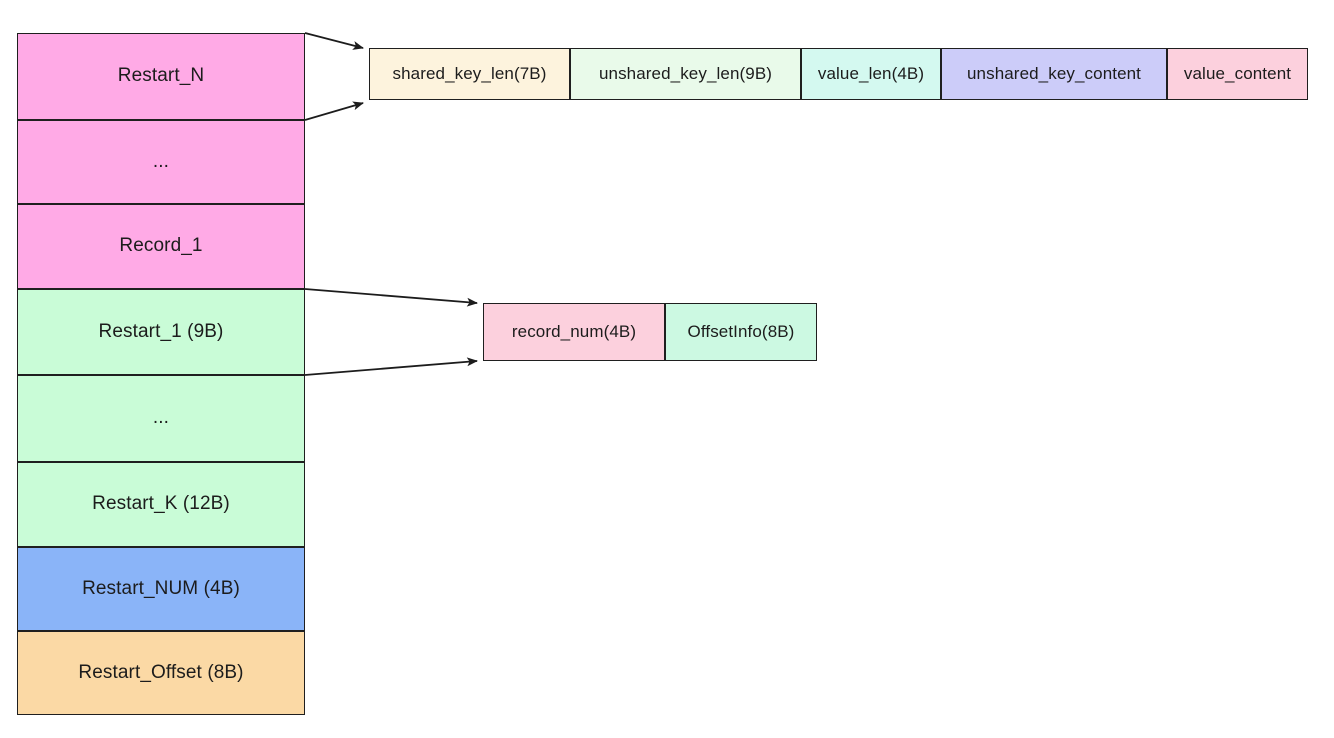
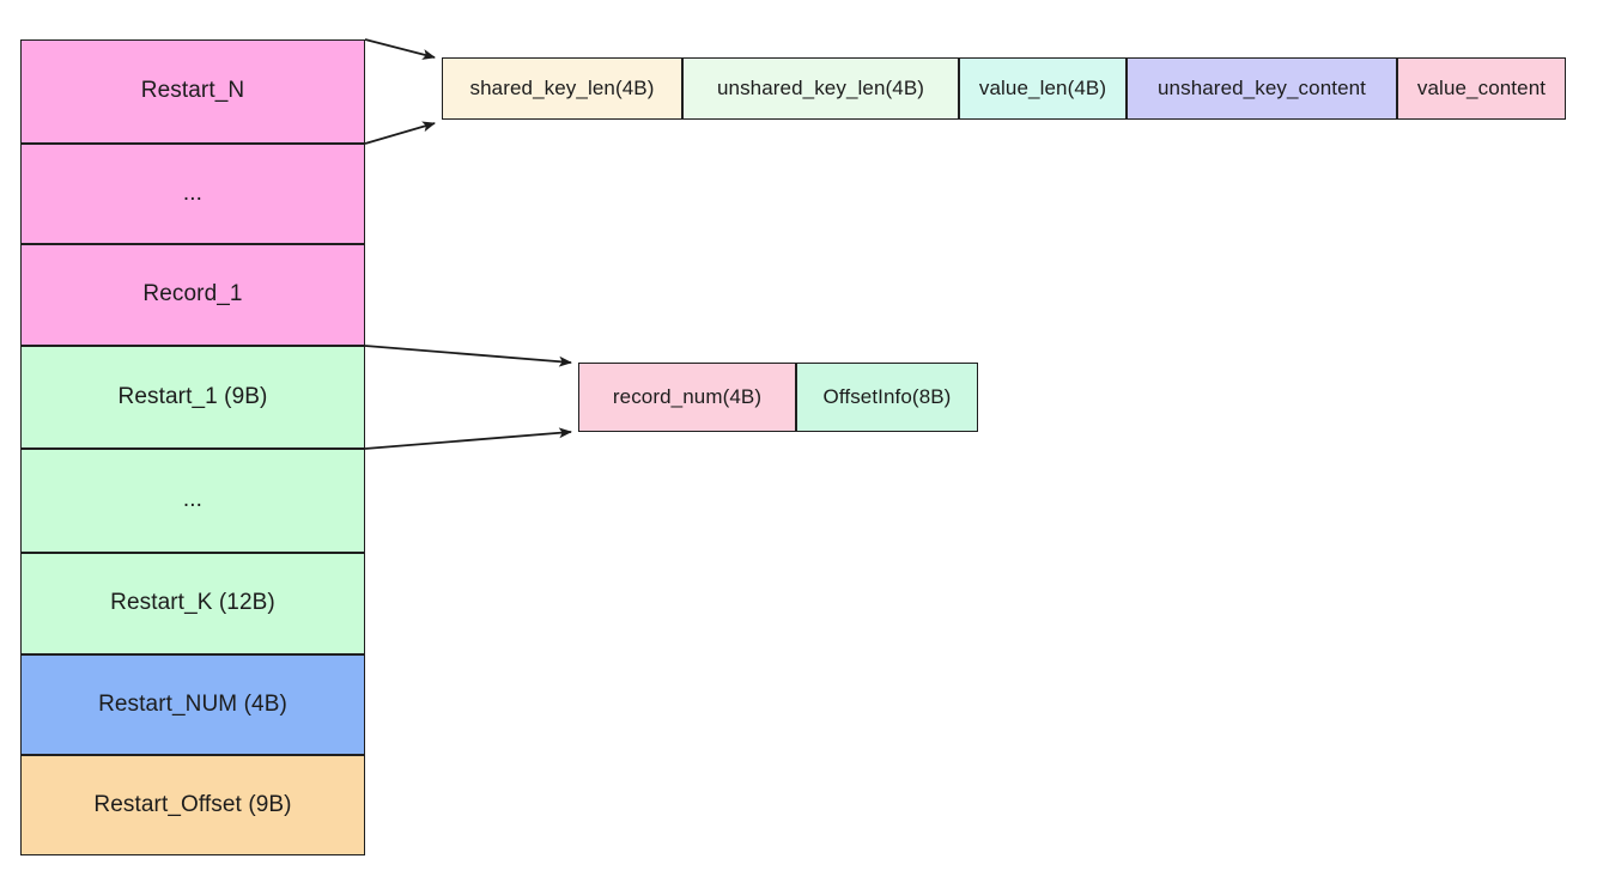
  Restart_N
  ...
  Record_1
  Restart_1 (9B)
  ...
  Restart_K (12B)
  Restart_NUM (4B)
- Restart_Offset (8B)
+ Restart_Offset (9B)
- shared_key_len(7B)
+ shared_key_len(4B)
- unshared_key_len(9B)
+ unshared_key_len(4B)
  value_len(4B)
  unshared_key_content
  value_content
  record_num(4B)
  OffsetInfo(8B)
